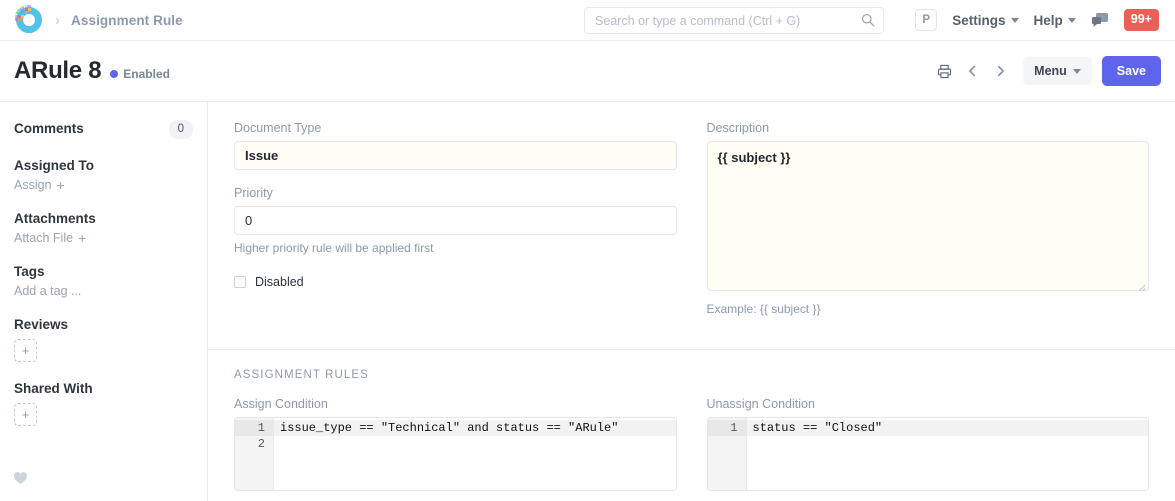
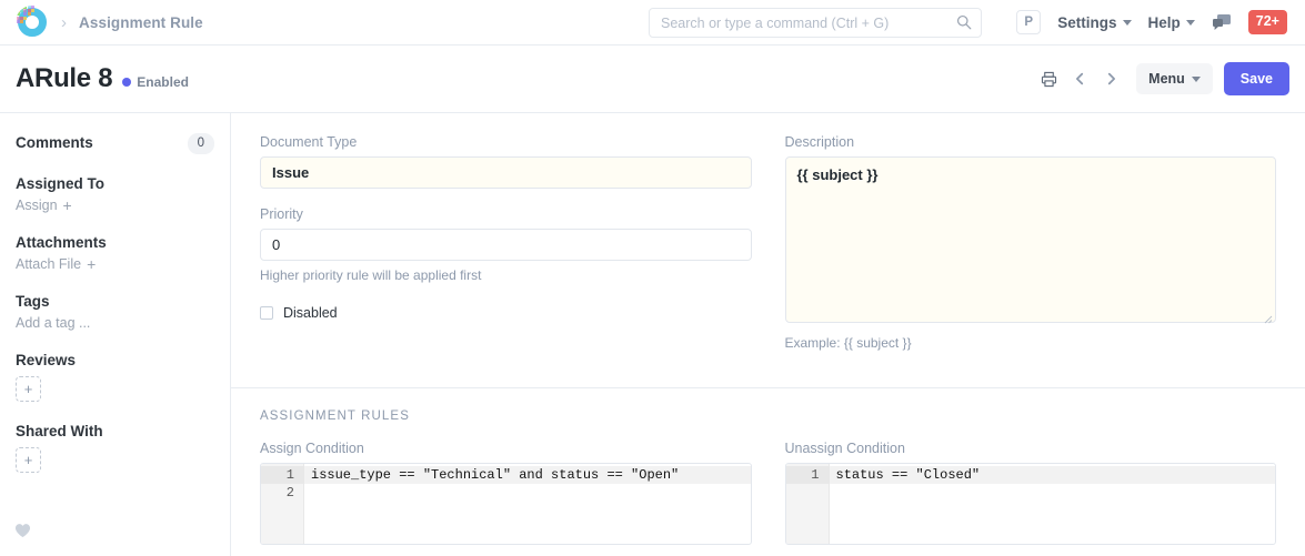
  ›
  Assignment Rule
  Search or type a command (Ctrl + G)
  P
  Settings
  Help
- 99+
+ 72+
  ARule 8
  Enabled
  Menu
  Save
  Comments
  0
  Assigned To
  Assign
  +
  Attachments
  Attach File
  +
  Tags
  Add a tag ...
  Reviews
  +
  Shared With
  +
  Document Type
  Issue
  Priority
  0
  Higher priority rule will be applied first
  Disabled
  Description
  {{ subject }}
  Example: {{ subject }}
  ASSIGNMENT RULES
  Assign Condition
  1
  2
- issue_type == "Technical" and status == "ARule"
+ issue_type == "Technical" and status == "Open"
  Unassign Condition
  1
  status == "Closed"
